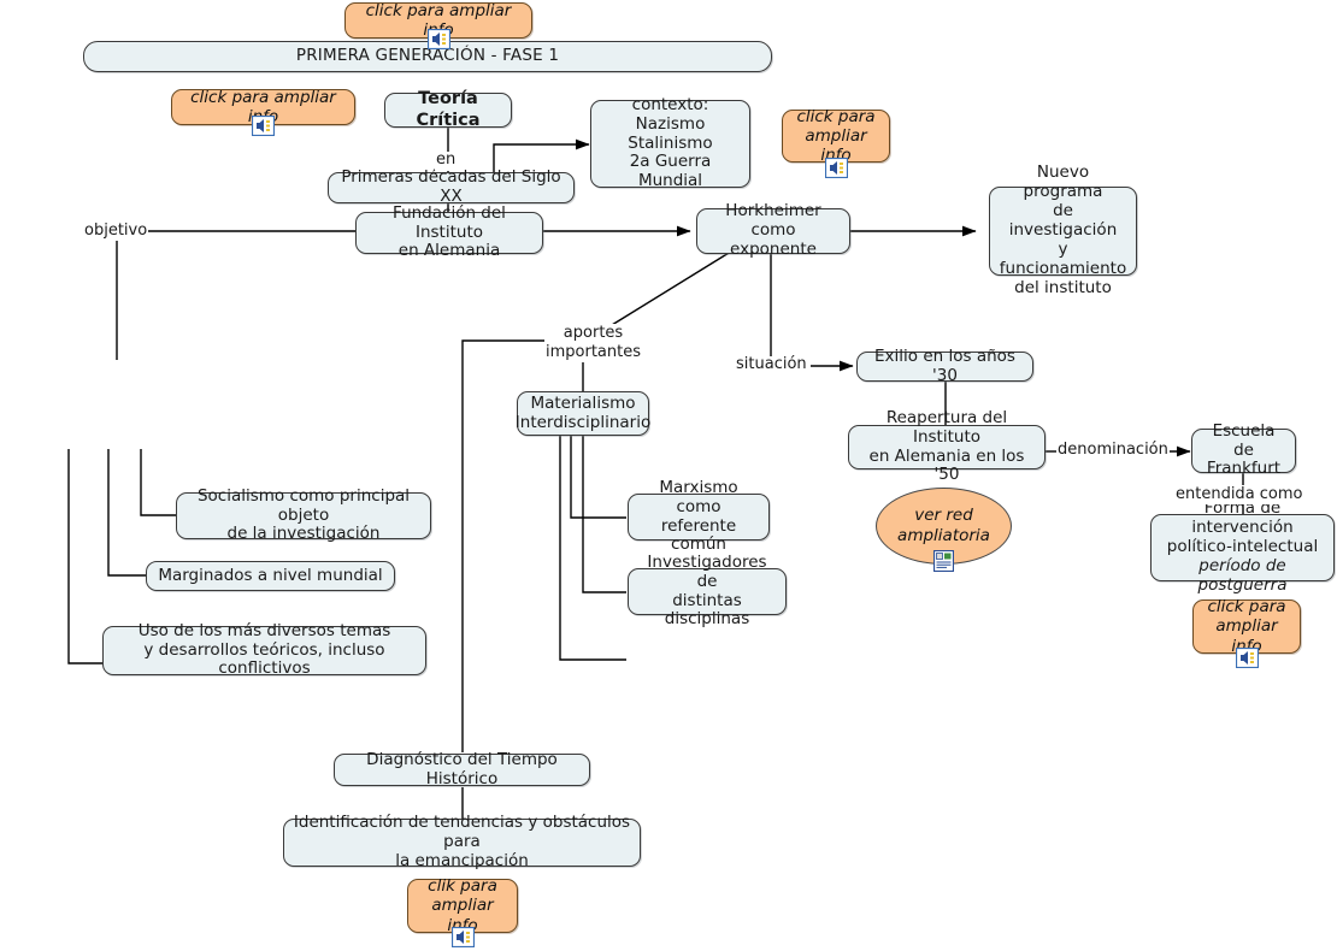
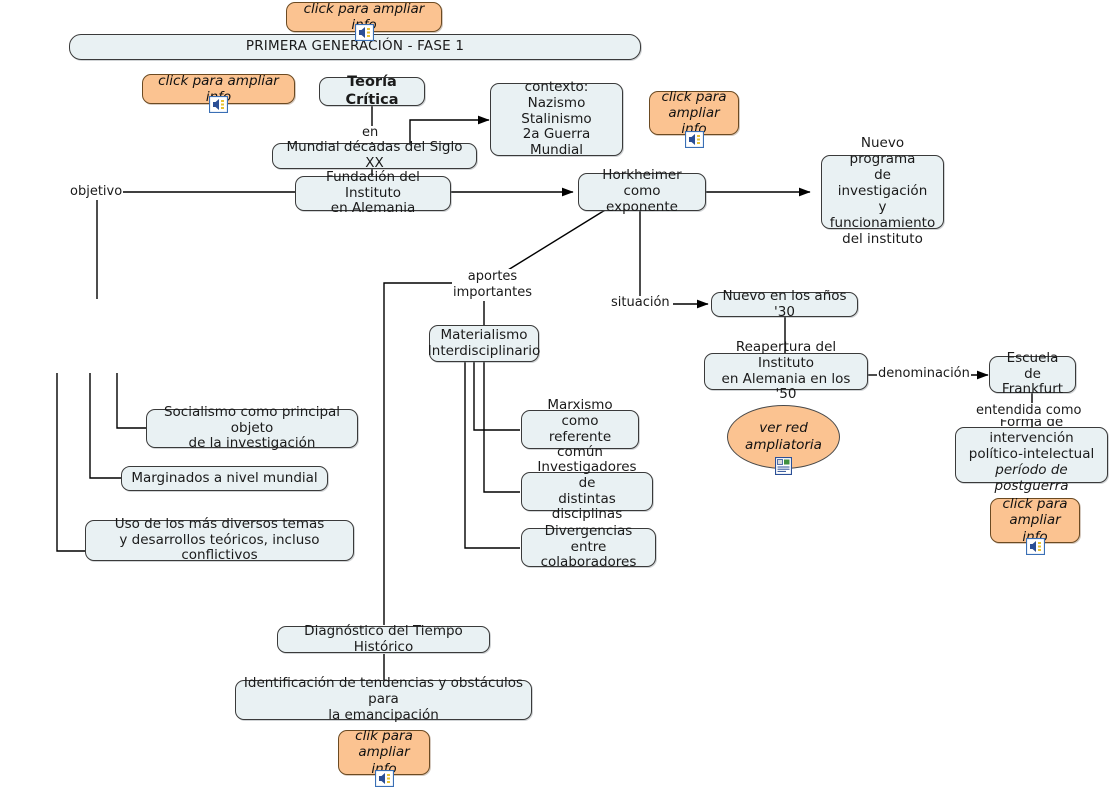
  click para ampliar i
  PRIMERA GENERACIÓN - FASE 1
  click para ampliar i
  Teoría Crítica
  contexto:
  Nazismo
  Stalinismo
  2a Guerra Mundial
  click para
  ampliar info
  en
- Primeras décadas del Siglo XX
+ Mundial décadas del Siglo XX
  objetivo
  Fundación del Instituto
  en Alemania
  Horkheimer como
  exponente
  Nuevo programa
  de investigación
  y funcionamiento
  del instituto
  aportes
  importantes
  situación
- Exilio en los años '30
+ Nuevo en los años '30
  Materialismo
  Interdisciplinario
  Reapertura del Instituto
  en Alemania en los '50
  denominación
  Escuela de
  Frankfurt
  entendida como
  Socialismo como principal objeto
  de la investigación
  Marxismo como
  referente común
  ver red
  ampliatoria
  Forma de intervención
  político-intelectual
  período de postguerra
  Marginados a nivel mundial
  Investigadores de
  distintas disciplinas
  click para
  ampliar info
  Uso de los más diversos temas
  y desarrollos teóricos, incluso conflictivos
+ Divergencias
+ entre colaboradores
  Diagnóstico del Tiempo Histórico
  Identificación de tendencias y obstáculos para
  la emancipación
  clik para
  ampliar info
